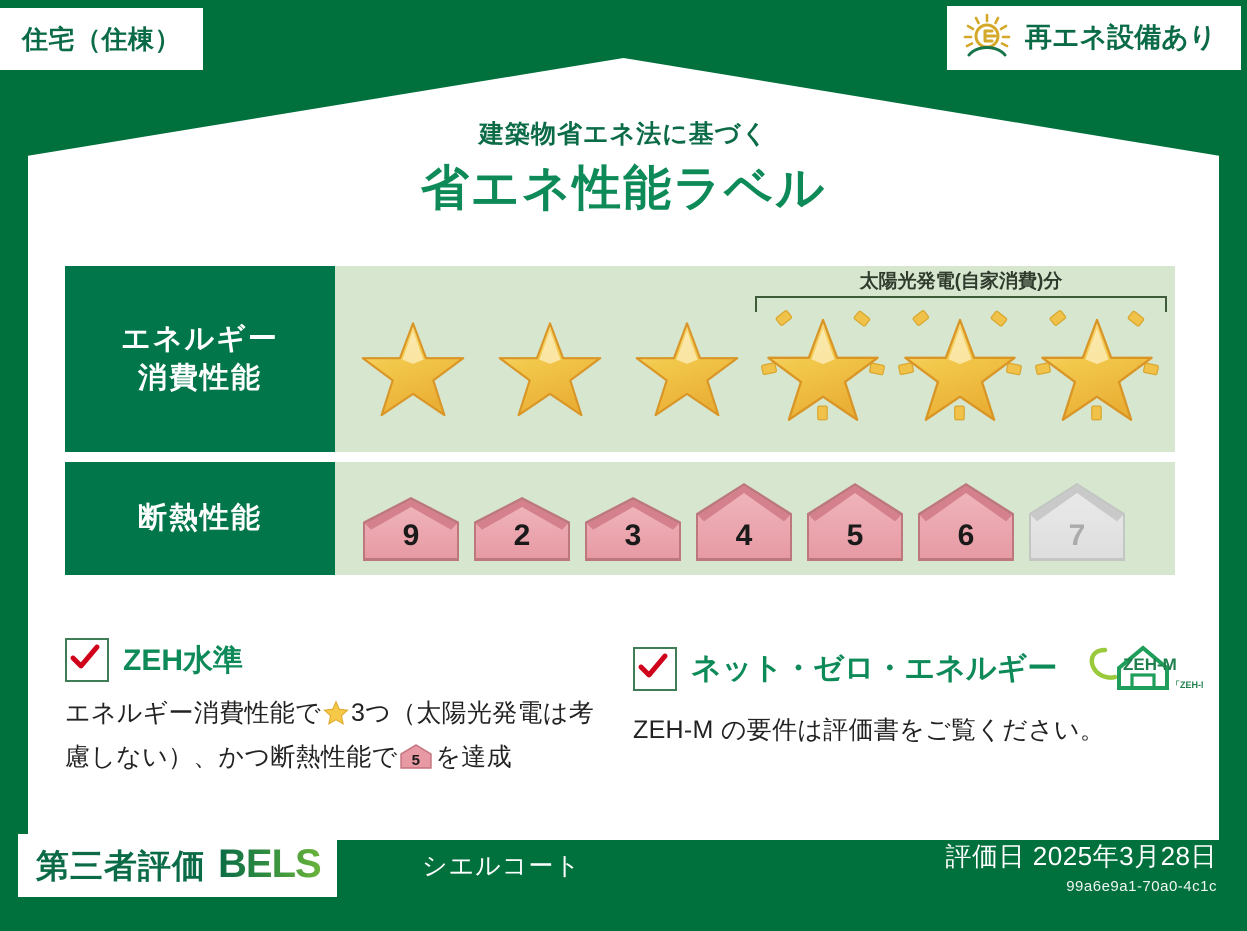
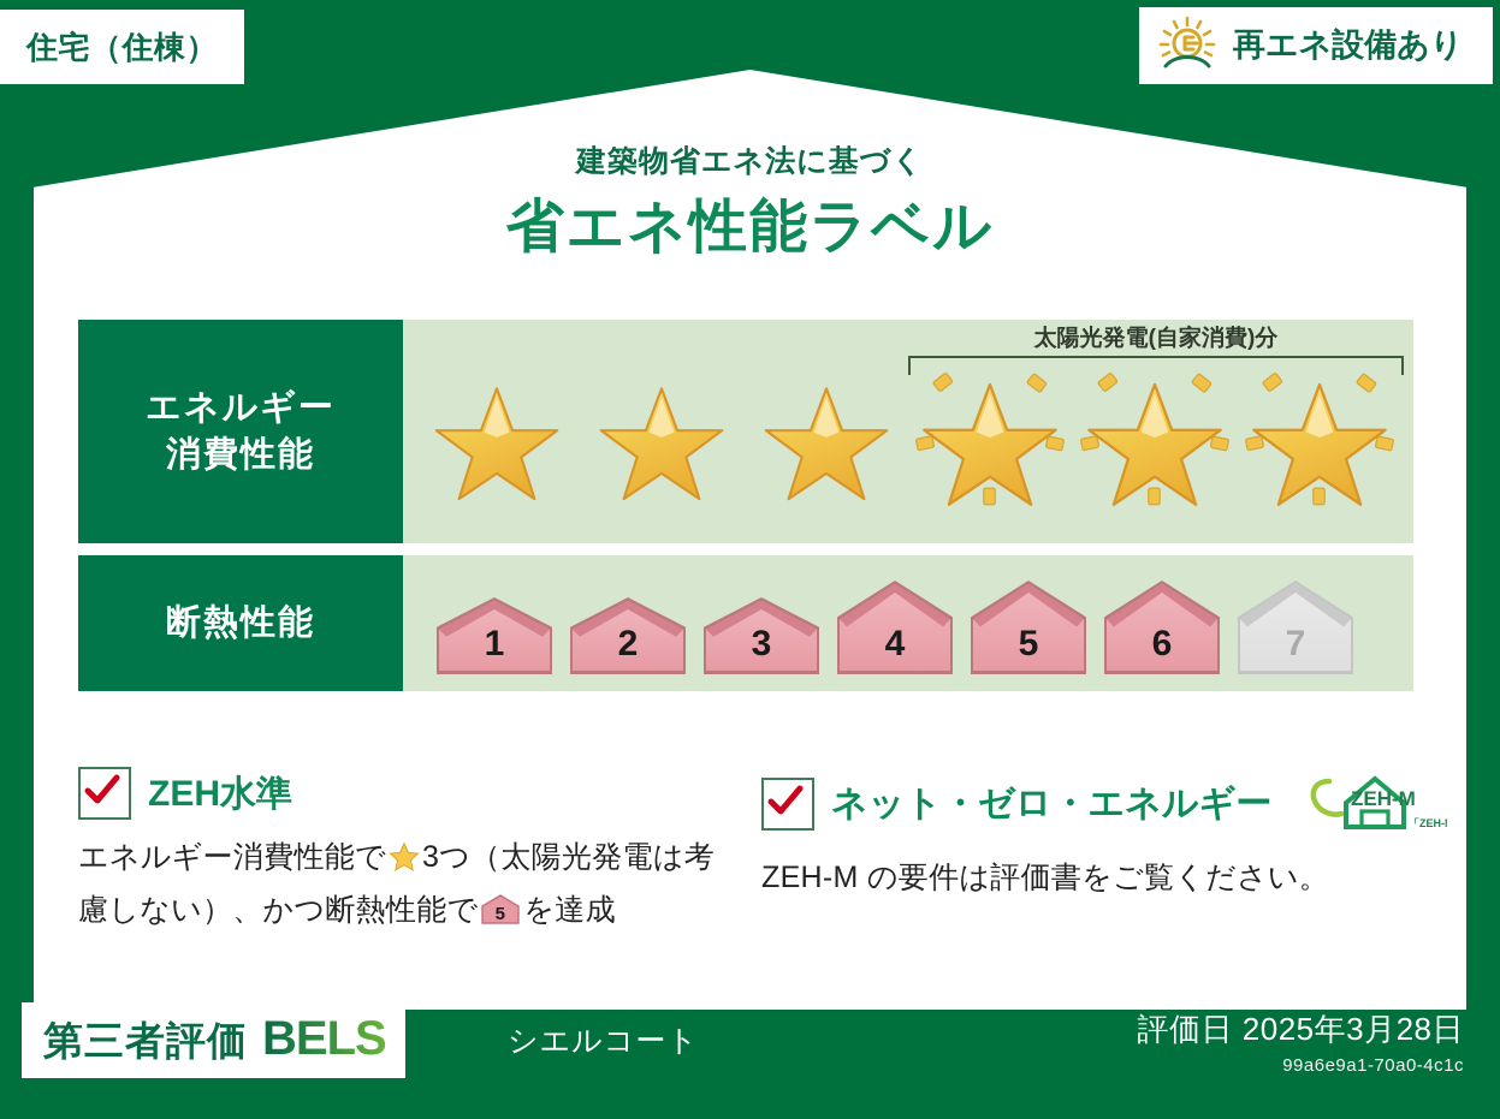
  住宅（住棟）
  再エネ設備あり
  建築物省エネ法に基づく
  省エネ性能ラベル
  エネルギー
  消費性能
  太陽光発電(自家消費)分
  断熱性能
- 9
+ 1
  2
  3
  4
  5
  6
  7
  ZEH水準
  エネルギー消費性能で 3つ（太陽光発電は考慮しない）、かつ断熱性能で
  5
  を達成
  ネット・ゼロ・エネルギー
  ZEH-M
  「ZEH-
  ZEH-M の要件は評価書をご覧ください。
  第三者評価
  BELS
  シエルコート
  評価日 2025年3月28日
  99a6e9a1-70a0-4c1c
